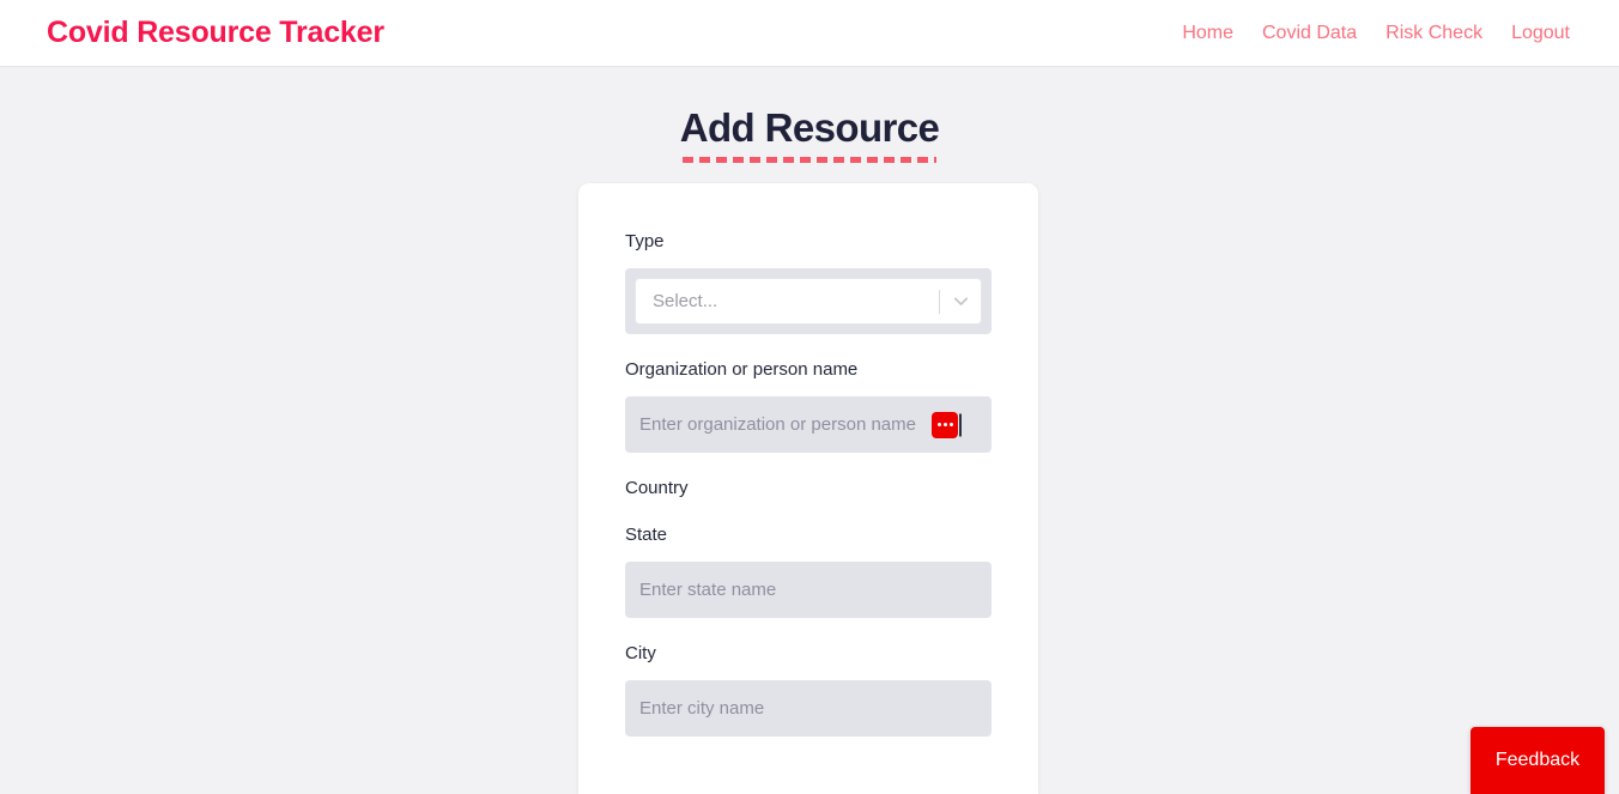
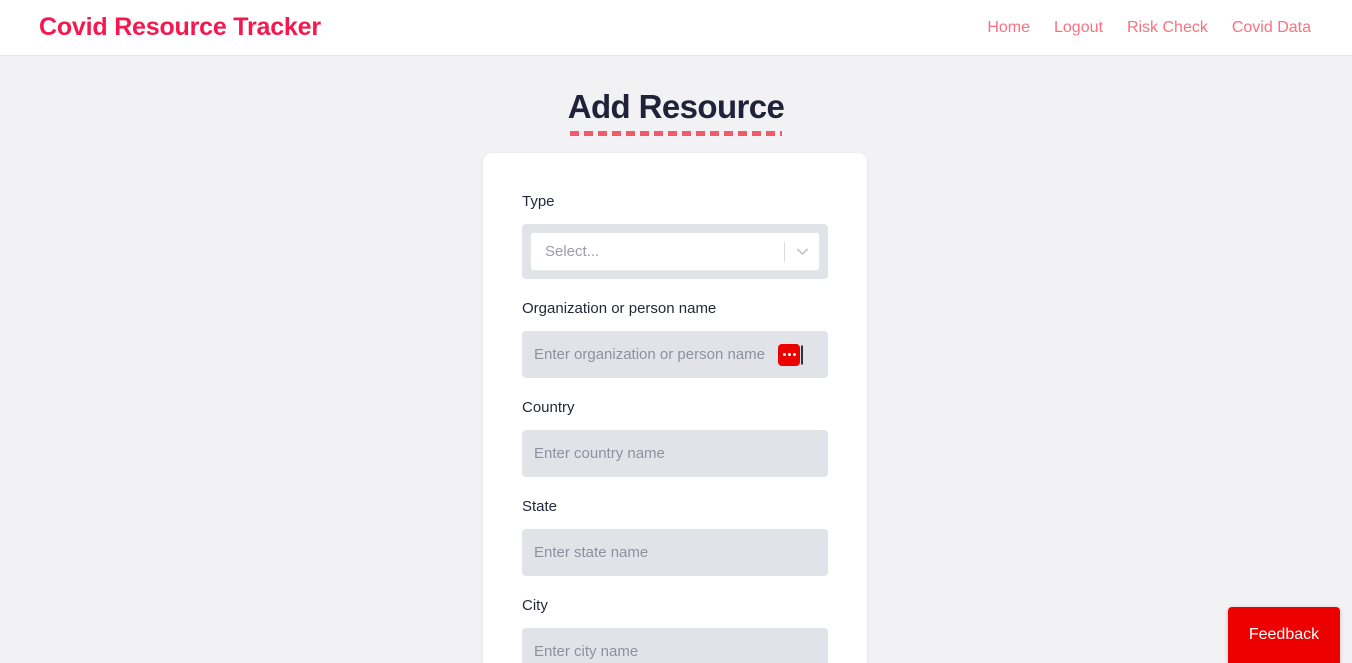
  Covid Resource Tracker
  Home
- Covid Data
+ Logout
  Risk Check
- Logout
+ Covid Data
  Add Resource
  Type
  Select...
  Organization or person name
  Enter organization or person name
  Country
+ Enter country name
  State
  Enter state name
  City
  Enter city name
  Feedback
